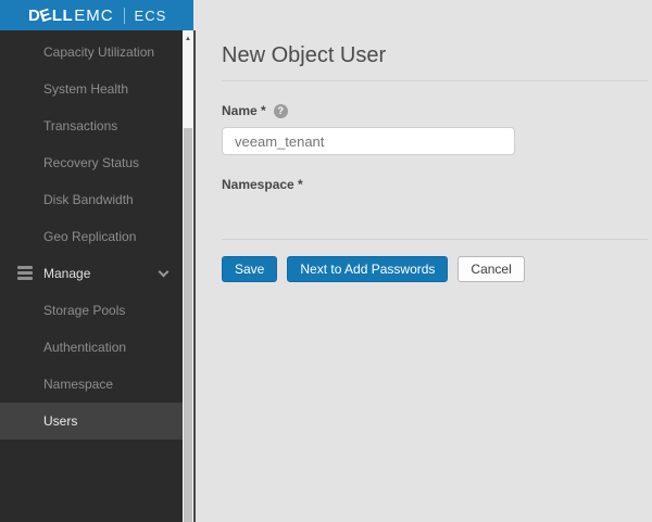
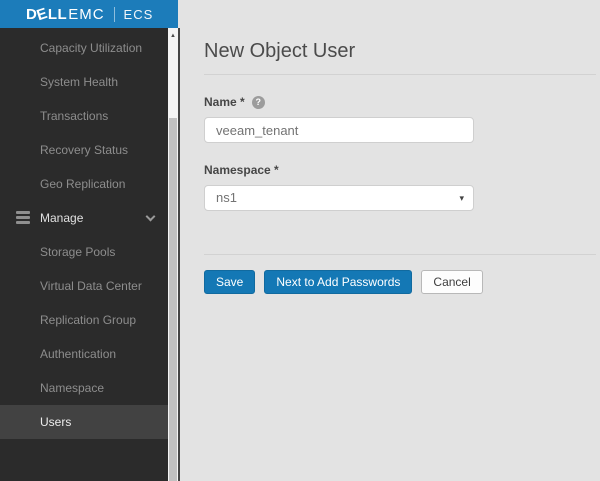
  EMC
  ECS
  Capacity Utilization
  System Health
  Transactions
  Recovery Status
- Disk Bandwidth
  Geo Replication
  Manage
  Storage Pools
+ Virtual Data Center
+ Replication Group
  Authentication
  Namespace
  Users
  New Object User
  Name *
  ?
  veeam_tenant
  Namespace *
+ ns1
+ ▾
  Save
  Next to Add Passwords
  Cancel
